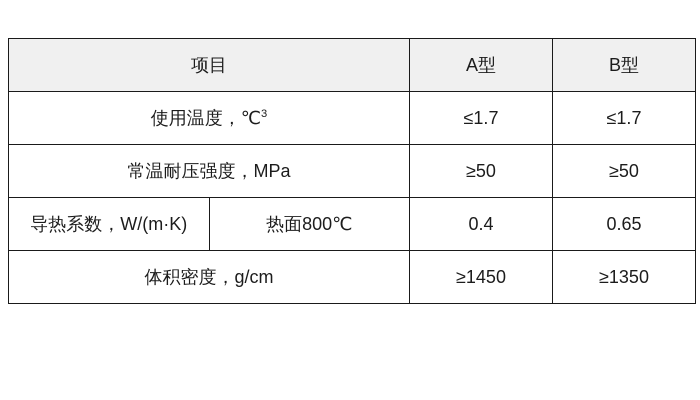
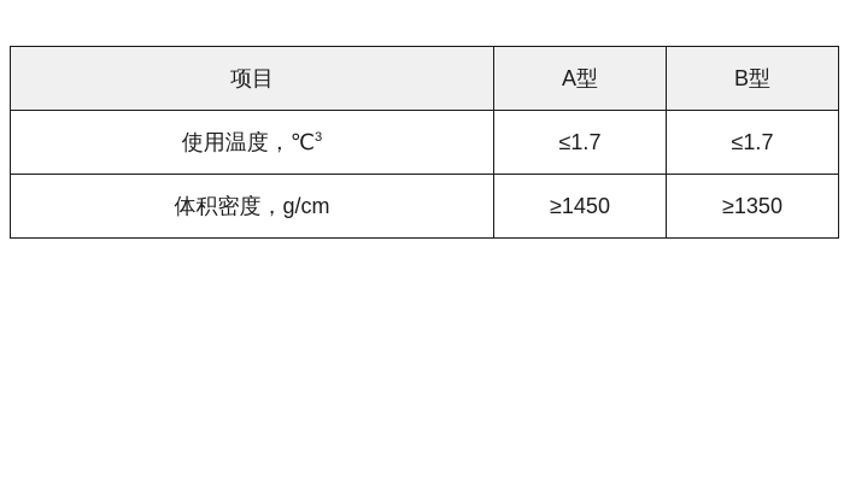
  项目	A型	B型
  使用温度，℃3	≤1.7	≤1.7
- 常温耐压强度，MPa	≥50	≥50
- 导热系数，W/(m·K)	热面800℃	0.4	0.65
  体积密度，g/cm	≥1450	≥1350
